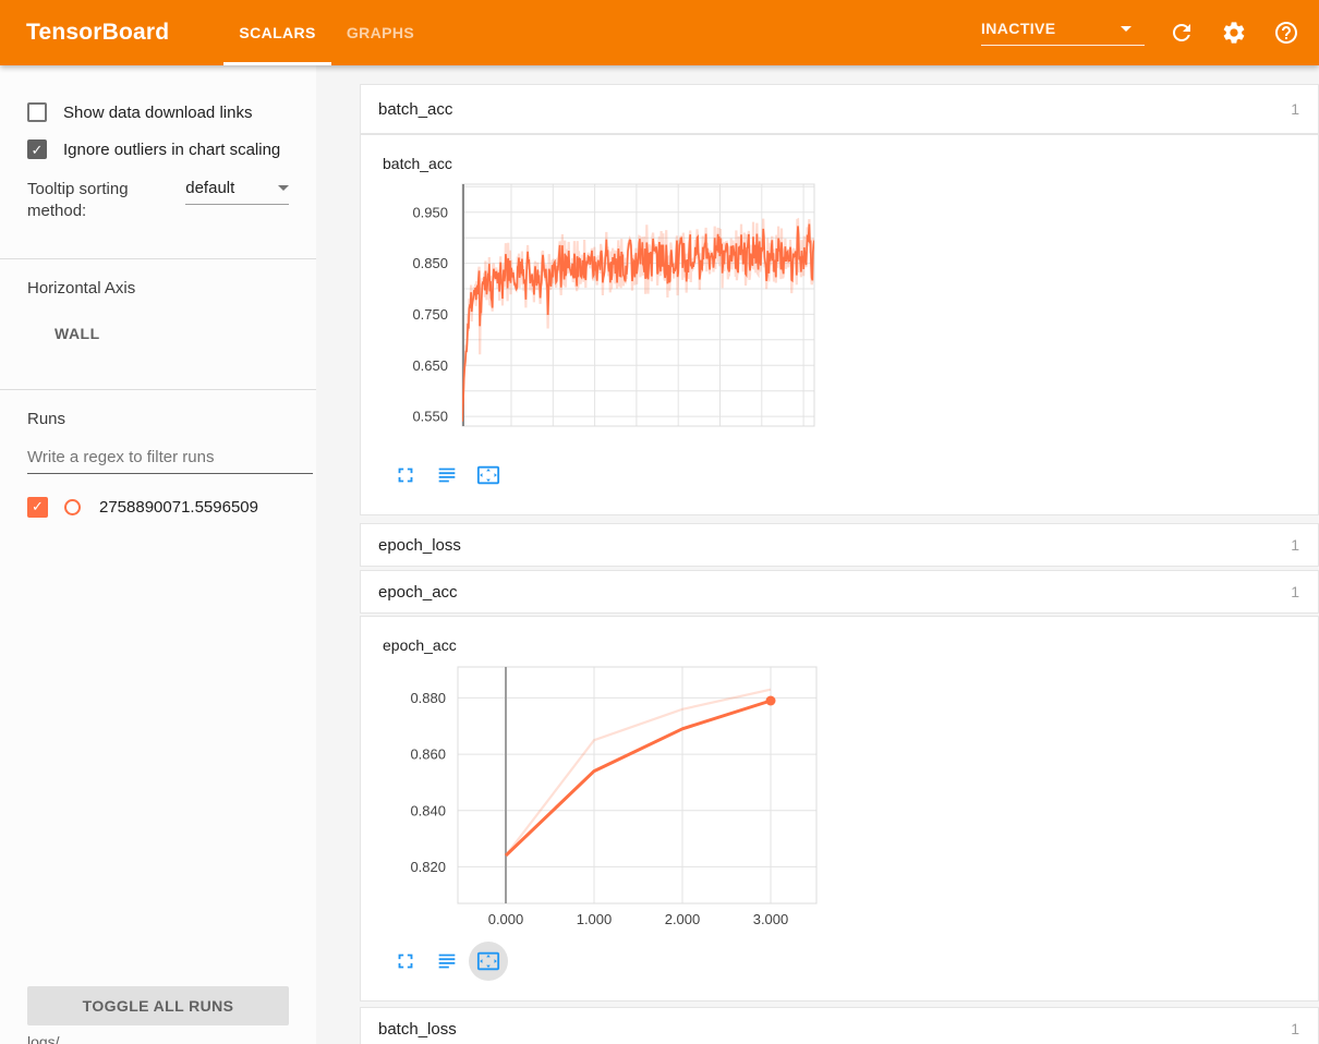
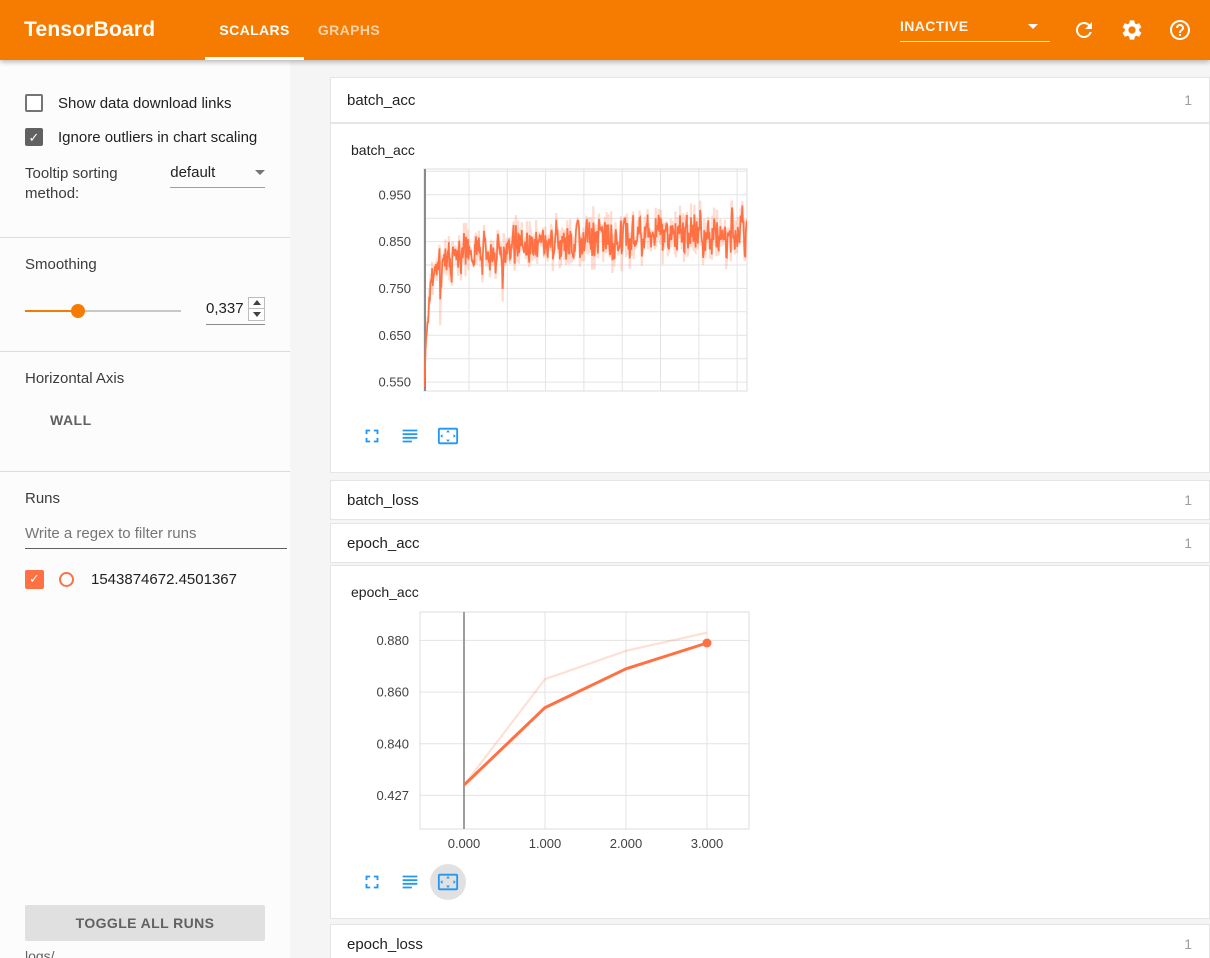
  TensorBoard
  SCALARS
  GRAPHS
  INACTIVE
  Show data download links
  Ignore outliers in chart scaling
  Tooltip sorting method:
  default
+ Smoothing
+ 0,337
  Horizontal Axis
  WALL
  Runs
  Write a regex to filter runs
- 2758890071.5596509
+ 1543874672.4501367
  TOGGLE ALL RUNS
  logs/
  batch_acc
  1
  batch_acc
  0.550
  0.650
  0.750
  0.850
  0.950
- epoch_loss
+ batch_loss
  1
  epoch_acc
  1
  epoch_acc
- 0.820
+ 0.427
  0.840
  0.860
  0.880
  0.000
  1.000
  2.000
  3.000
- batch_loss
+ epoch_loss
  1
